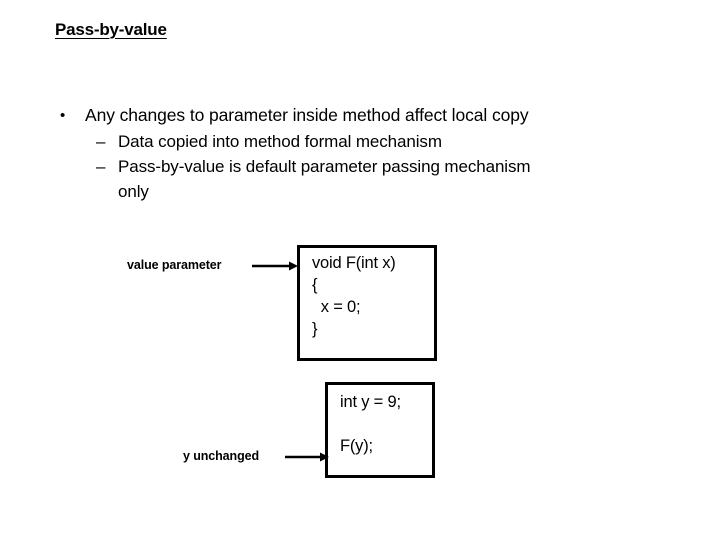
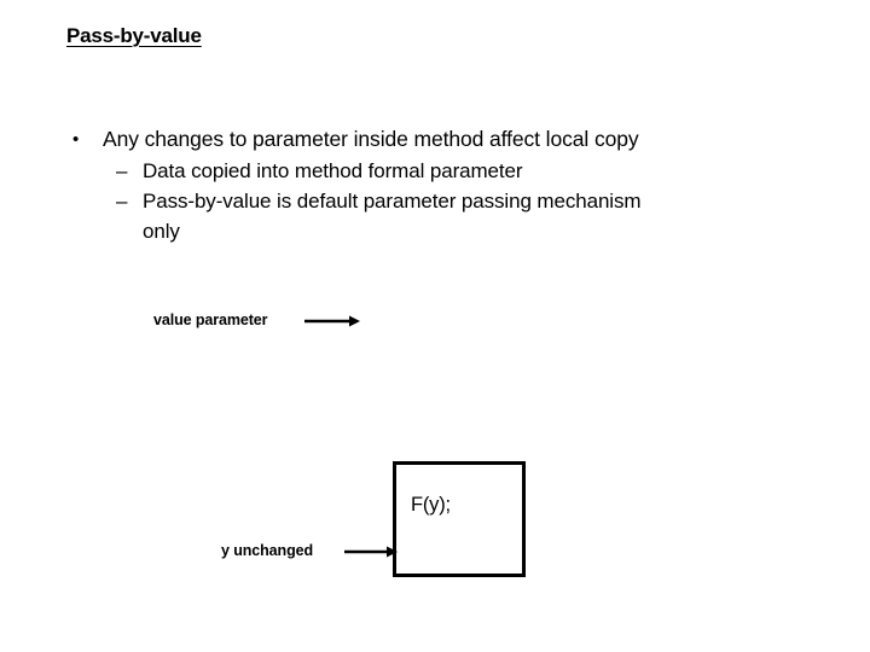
  Pass-by-value
  •
  Any changes to parameter inside method affect local copy
  –
- Data copied into method formal mechanism
+ Data copied into method formal parameter
  –
  Pass-by-value is default parameter passing mechanism
  only
- void F(int x)
- {
- x = 0;
- }
- int y = 9;
  F(y);
  value parameter
  y unchanged
